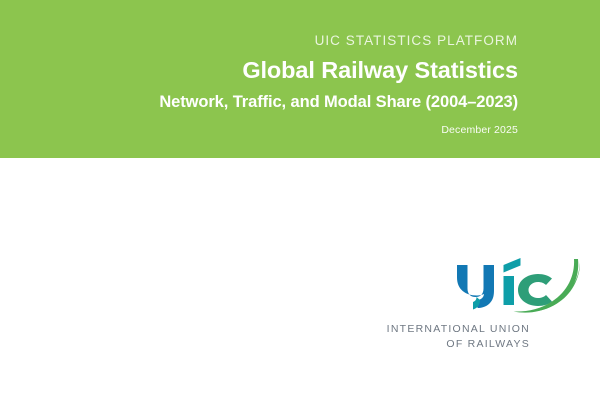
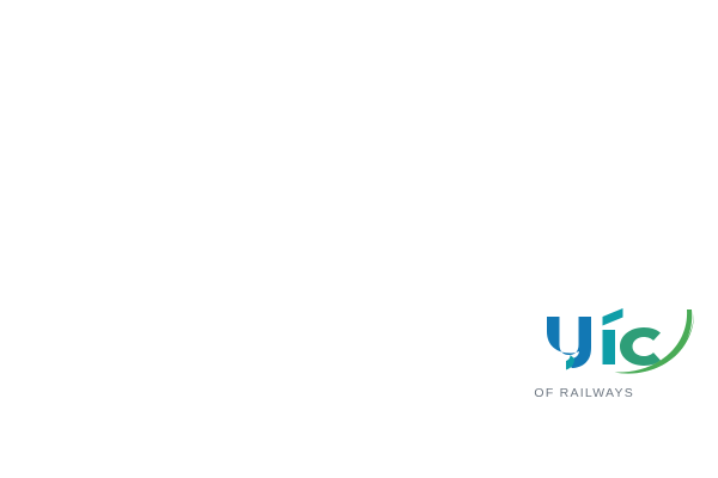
- UIC STATISTICS PLATFORM
- Global Railway Statistics
- Network, Traffic, and Modal Share (2004–2023)
- December 2025
- INTERNATIONAL UNION
  OF RAILWAYS
